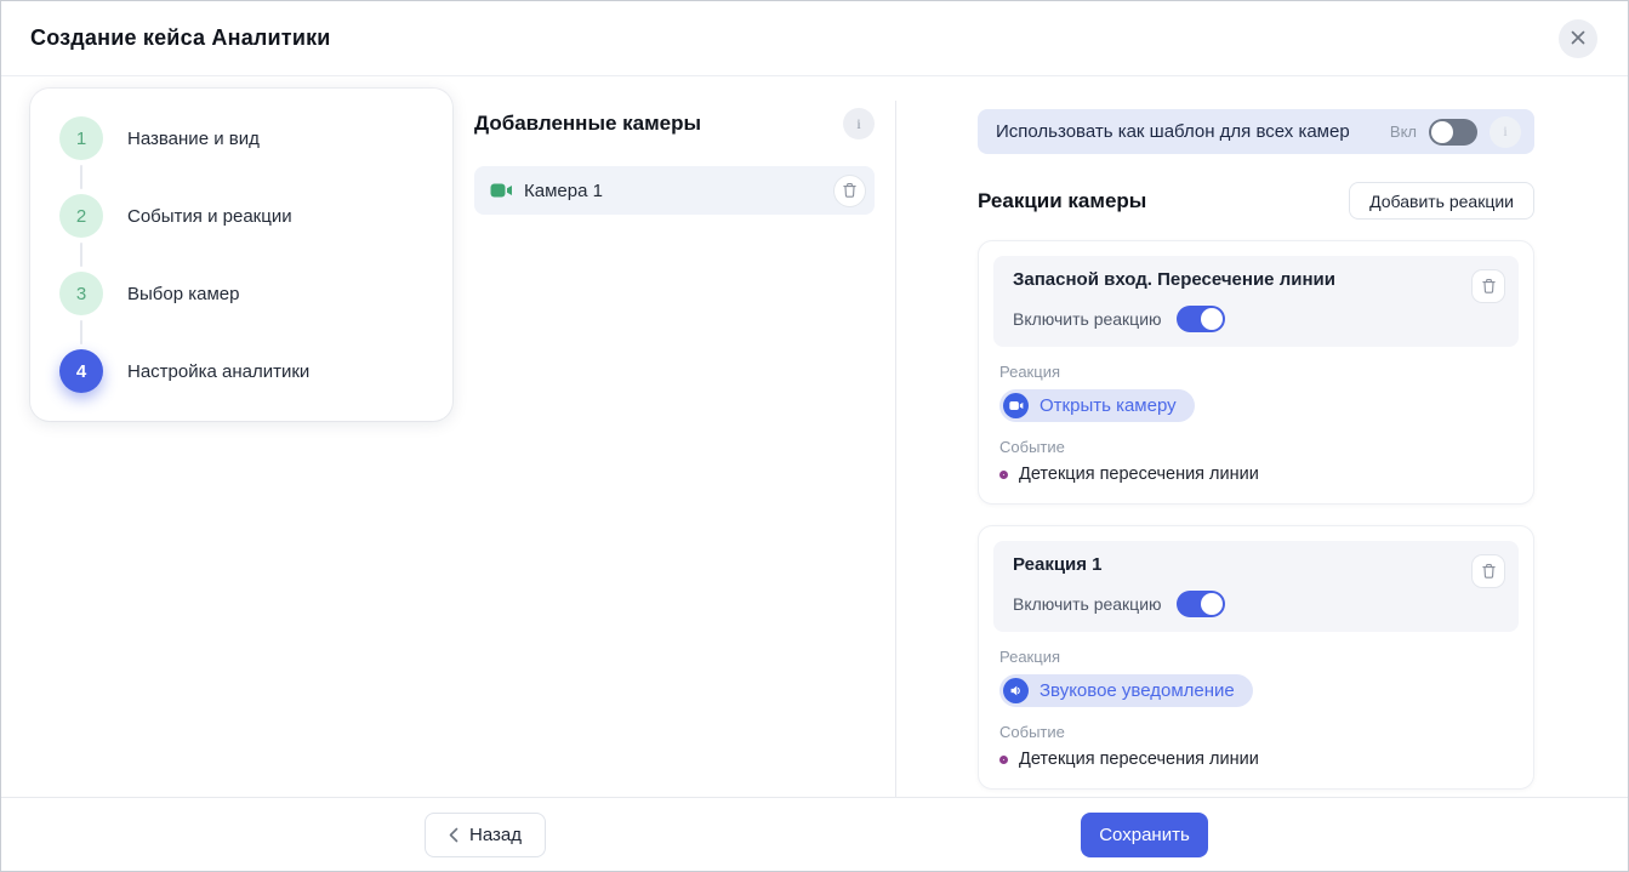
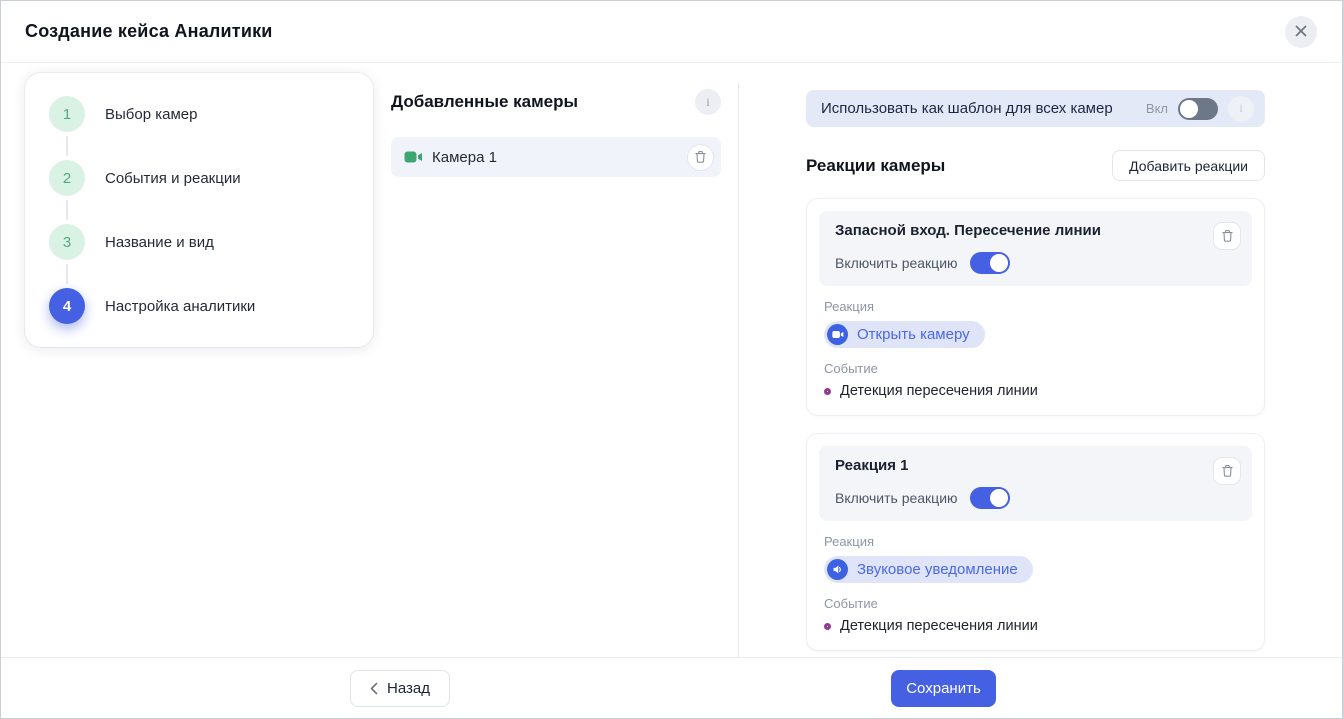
  Создание кейса Аналитики
  1
- Название и вид
+ Выбор камер
  2
  События и реакции
  3
- Выбор камер
+ Название и вид
  4
  Настройка аналитики
  Добавленные камеры
  i
  Камера 1
  Использовать как шаблон для всех камер
  Вкл
  i
  Реакции камеры
  Добавить реакции
  Запасной вход. Пересечение линии
  Включить реакцию
  Реакция
  Открыть камеру
  Событие
  Детекция пересечения линии
  Реакция 1
  Включить реакцию
  Реакция
  Звуковое уведомление
  Событие
  Детекция пересечения линии
  Назад
  Сохранить
